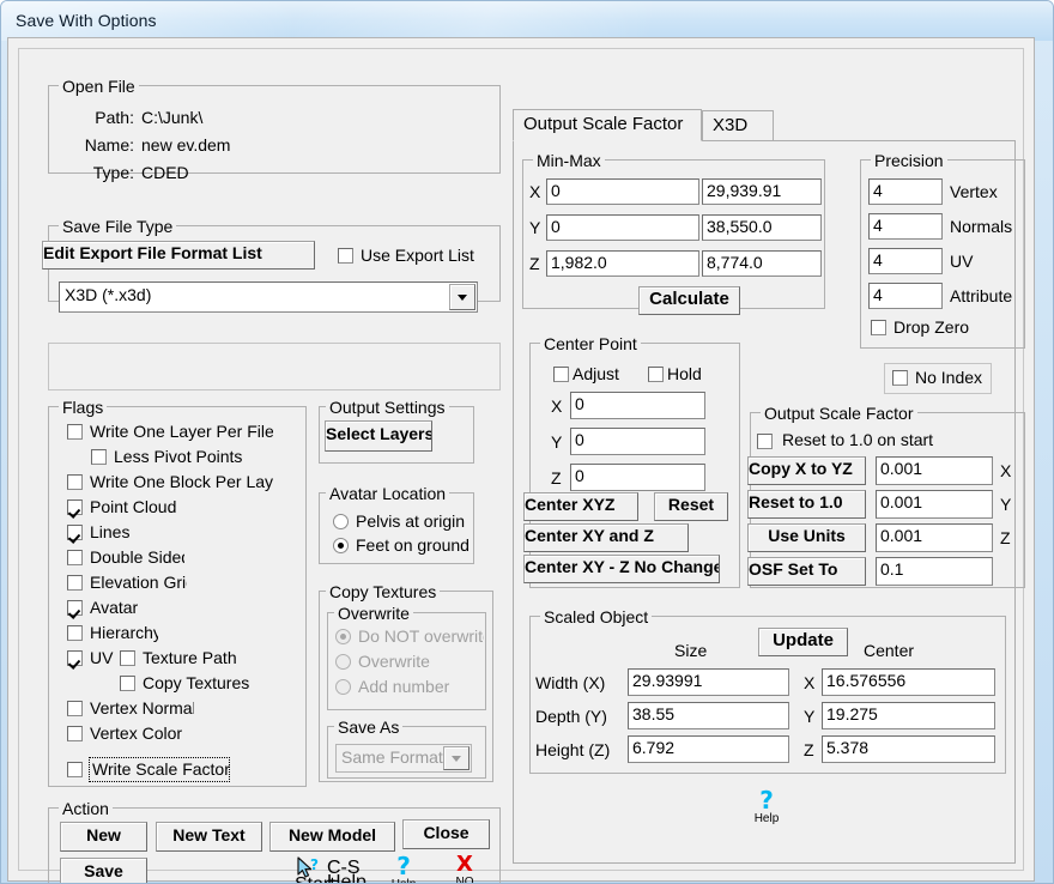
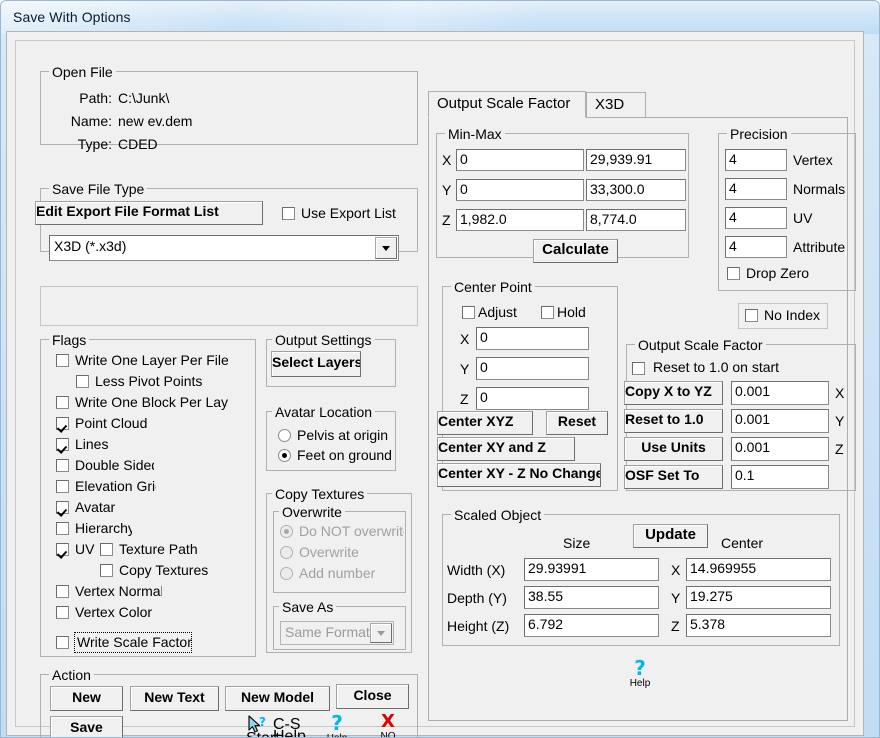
  Save With Options
  Open File
  Path:
  C:\Junk\
  Name:
  new ev.dem
  Type:
  CDED
  Save File Type
  Edit Export File Format List
  Use Export List
  X3D (*.x3d)
  Flags
  Write One Layer Per File
  Less Pivot Points
  Write One Block Per Lay
  Point Cloud
  Lines
  Double Side
  Elevation Gri
  Avatar
  Hierarchy
  UV
  Texture Path
  Copy Textures
  Vertex Norma
  Vertex Color
  Write Scale Factor
  Output Settings
  Select Layers
  Avatar Location
  Pelvis at origin
  Feet on ground
  Copy Textures
  Overwrite
  Do NOT overwrit
  Overwrite
  Add number
  Save As
  Same Format
  Action
  New
  New Text
  New Model
  Close
  Save
  ?
  C-S
  Help
  ?
  X
  NO
  Output Scale Factor
  X3D
  Min-Max
  X
  0
  29,939.91
  Y
  0
- 38,550.0
+ 33,300.0
  Z
  1,982.0
  8,774.0
  Calculate
  Precision
  4
  Vertex
  4
  Normals
  4
  UV
  4
  Attribute
  Drop Zero
  No Index
  Center Point
  Adjust
  Hold
  X
  0
  Y
  0
  Z
  0
  Center XYZ
  Reset
  Center XY and Z
  Center XY - Z No Change
  Output Scale Factor
  Reset to 1.0 on start
  Copy X to YZ
  0.001
  X
  Reset to 1.0
  0.001
  Y
  Use Units
  0.001
  Z
  OSF Set To
  0.1
  Scaled Object
  Size
  Update
  Center
  Width (X)
  29.93991
  X
- 16.576556
+ 14.969955
  Depth (Y)
  38.55
  Y
  19.275
  Height (Z)
  6.792
  Z
  5.378
  ?
  Help
